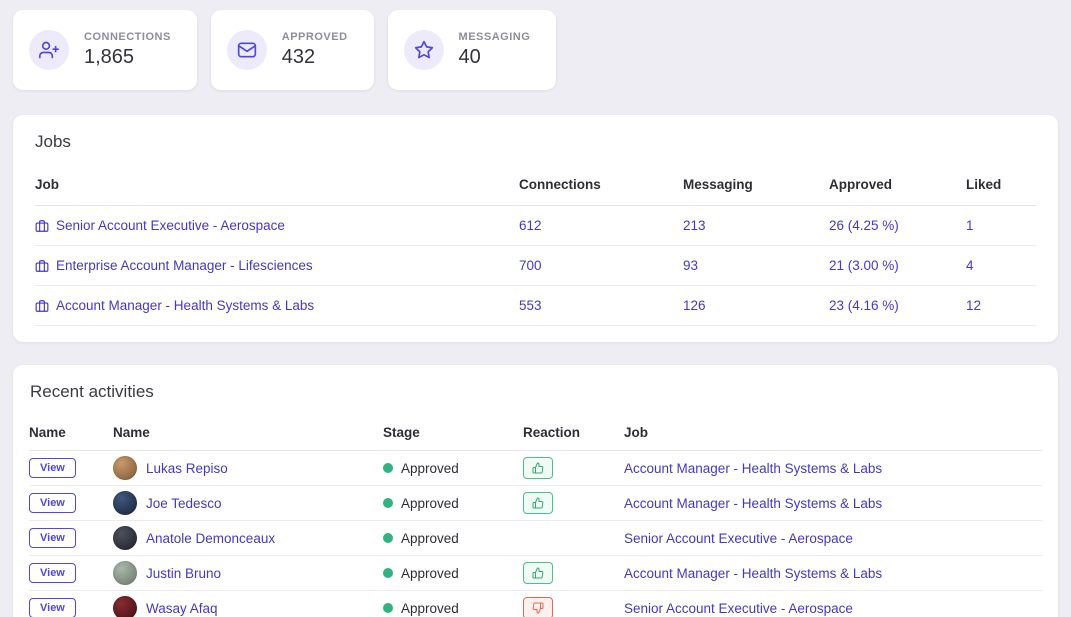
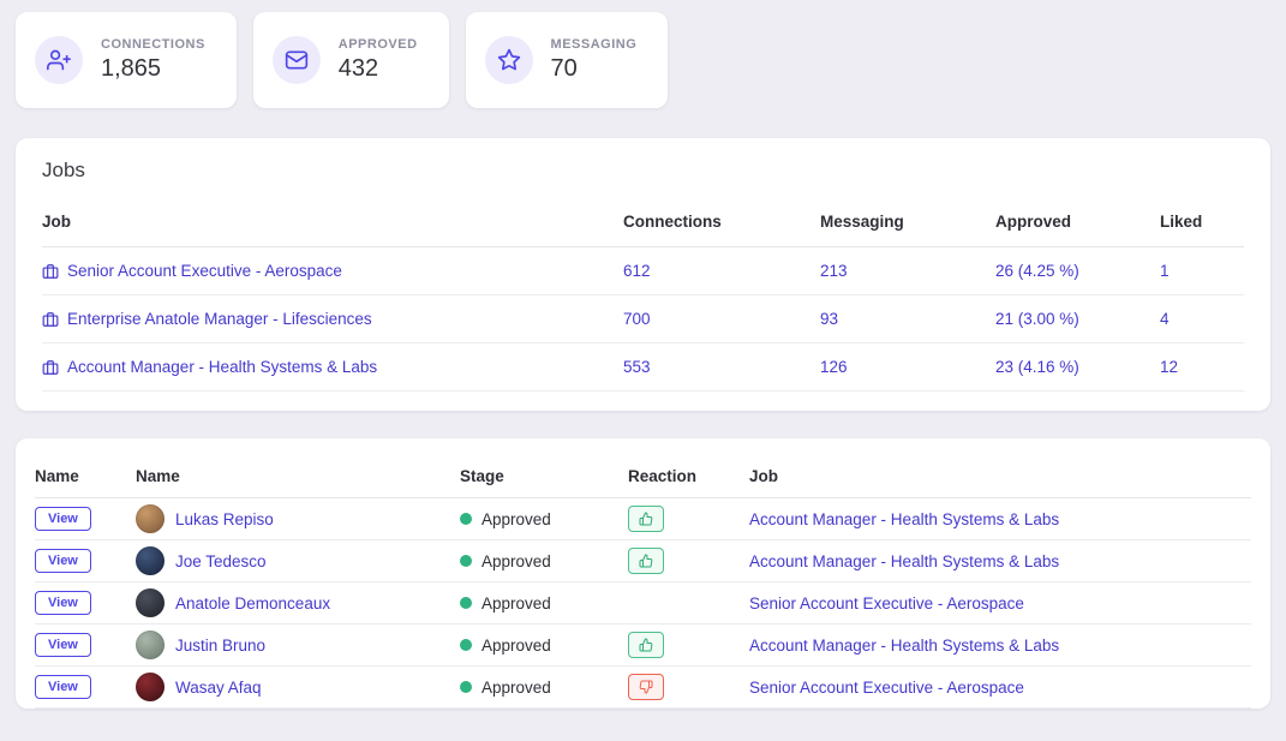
  CONNECTIONS
  1,865
  APPROVED
  432
  MESSAGING
- 40
+ 70
  Jobs
  Job
  Connections
  Messaging
  Approved
  Liked
  Senior Account Executive - Aerospace
  612
  213
  26 (4.25 %)
  1
- Enterprise Account Manager - Lifesciences
+ Enterprise Anatole Manager - Lifesciences
  700
  93
  21 (3.00 %)
  4
  Account Manager - Health Systems & Labs
  553
  126
  23 (4.16 %)
  12
- Recent activities
  Name
  Name
  Stage
  Reaction
  Job
  View
  Lukas Repiso
  Approved
  Account Manager - Health Systems & Labs
  View
  Joe Tedesco
  Approved
  Account Manager - Health Systems & Labs
  View
  Anatole Demonceaux
  Approved
  Senior Account Executive - Aerospace
  View
  Justin Bruno
  Approved
  Account Manager - Health Systems & Labs
  View
  Wasay Afaq
  Approved
  Senior Account Executive - Aerospace
